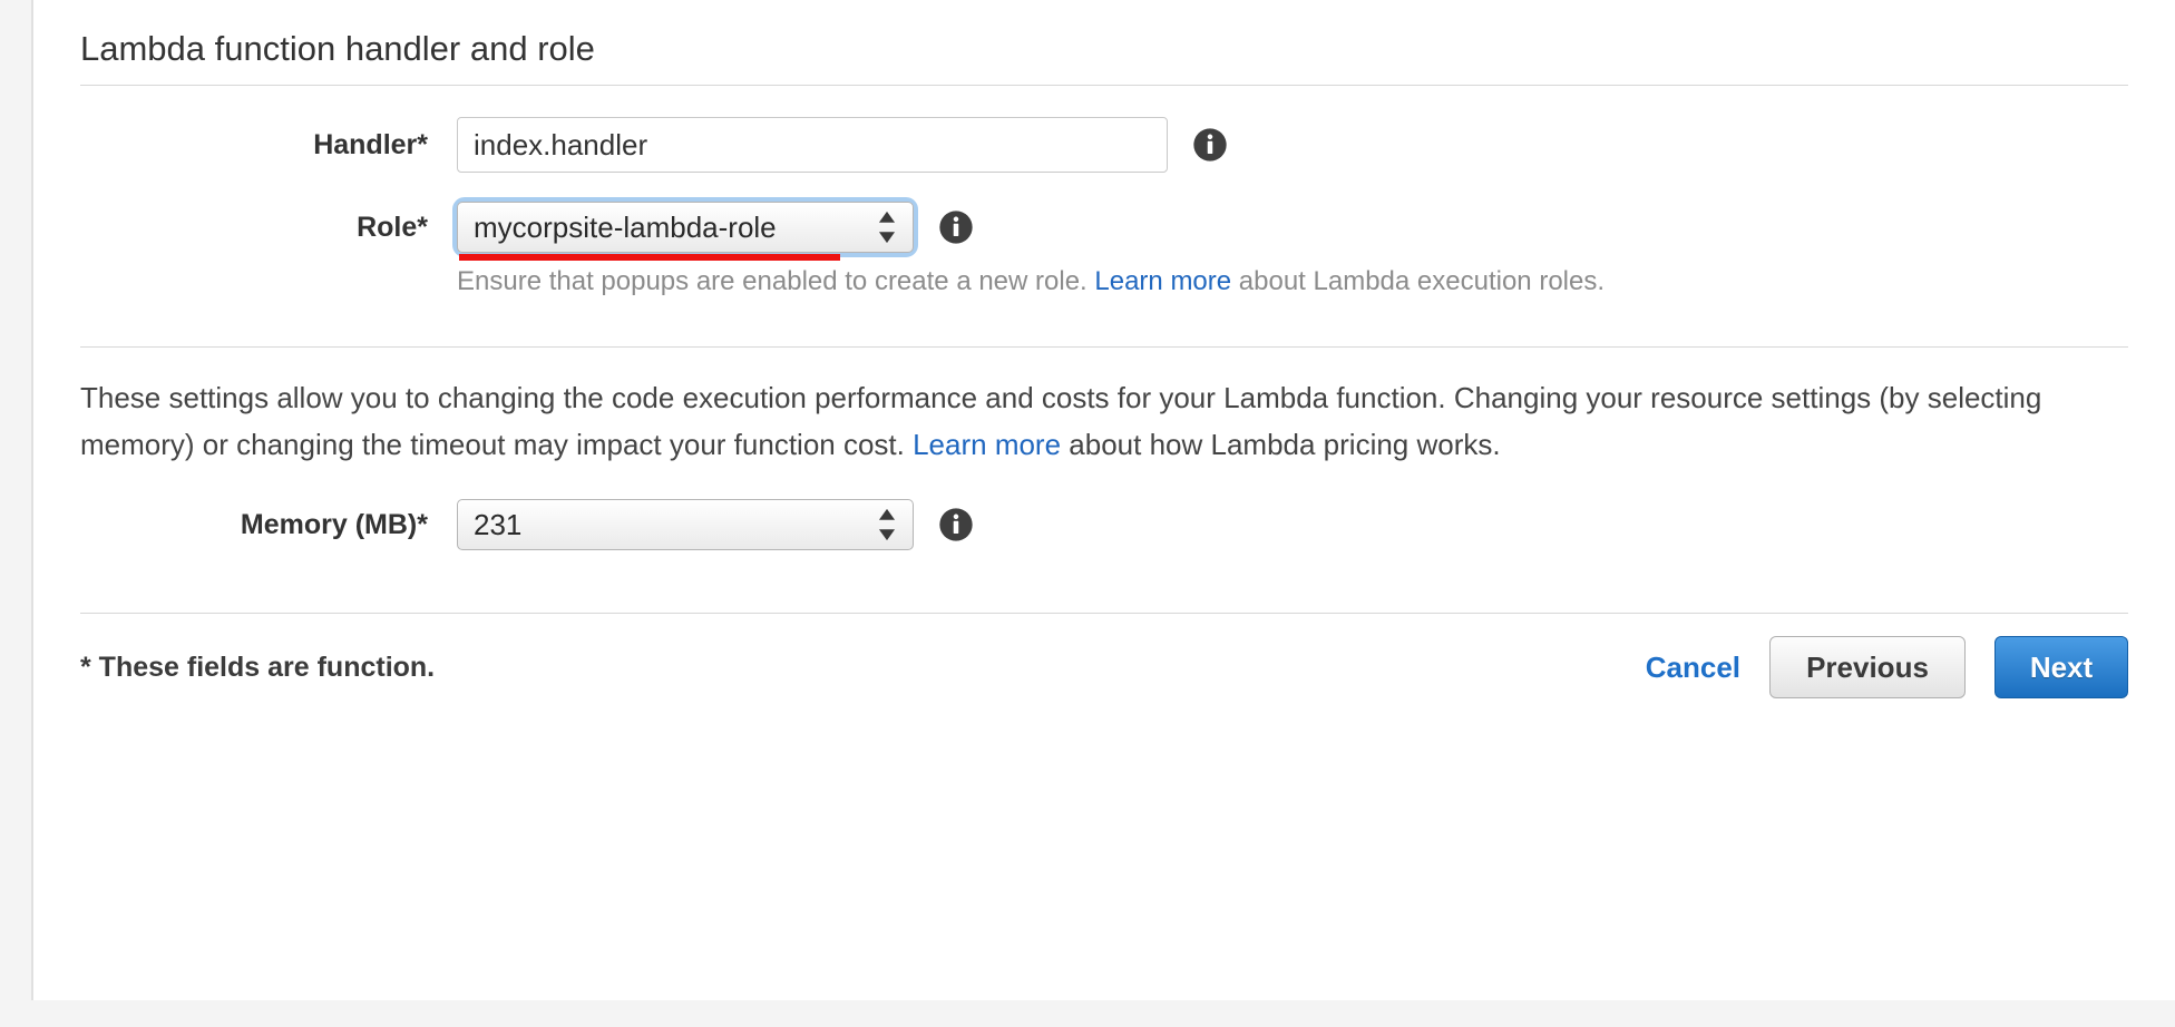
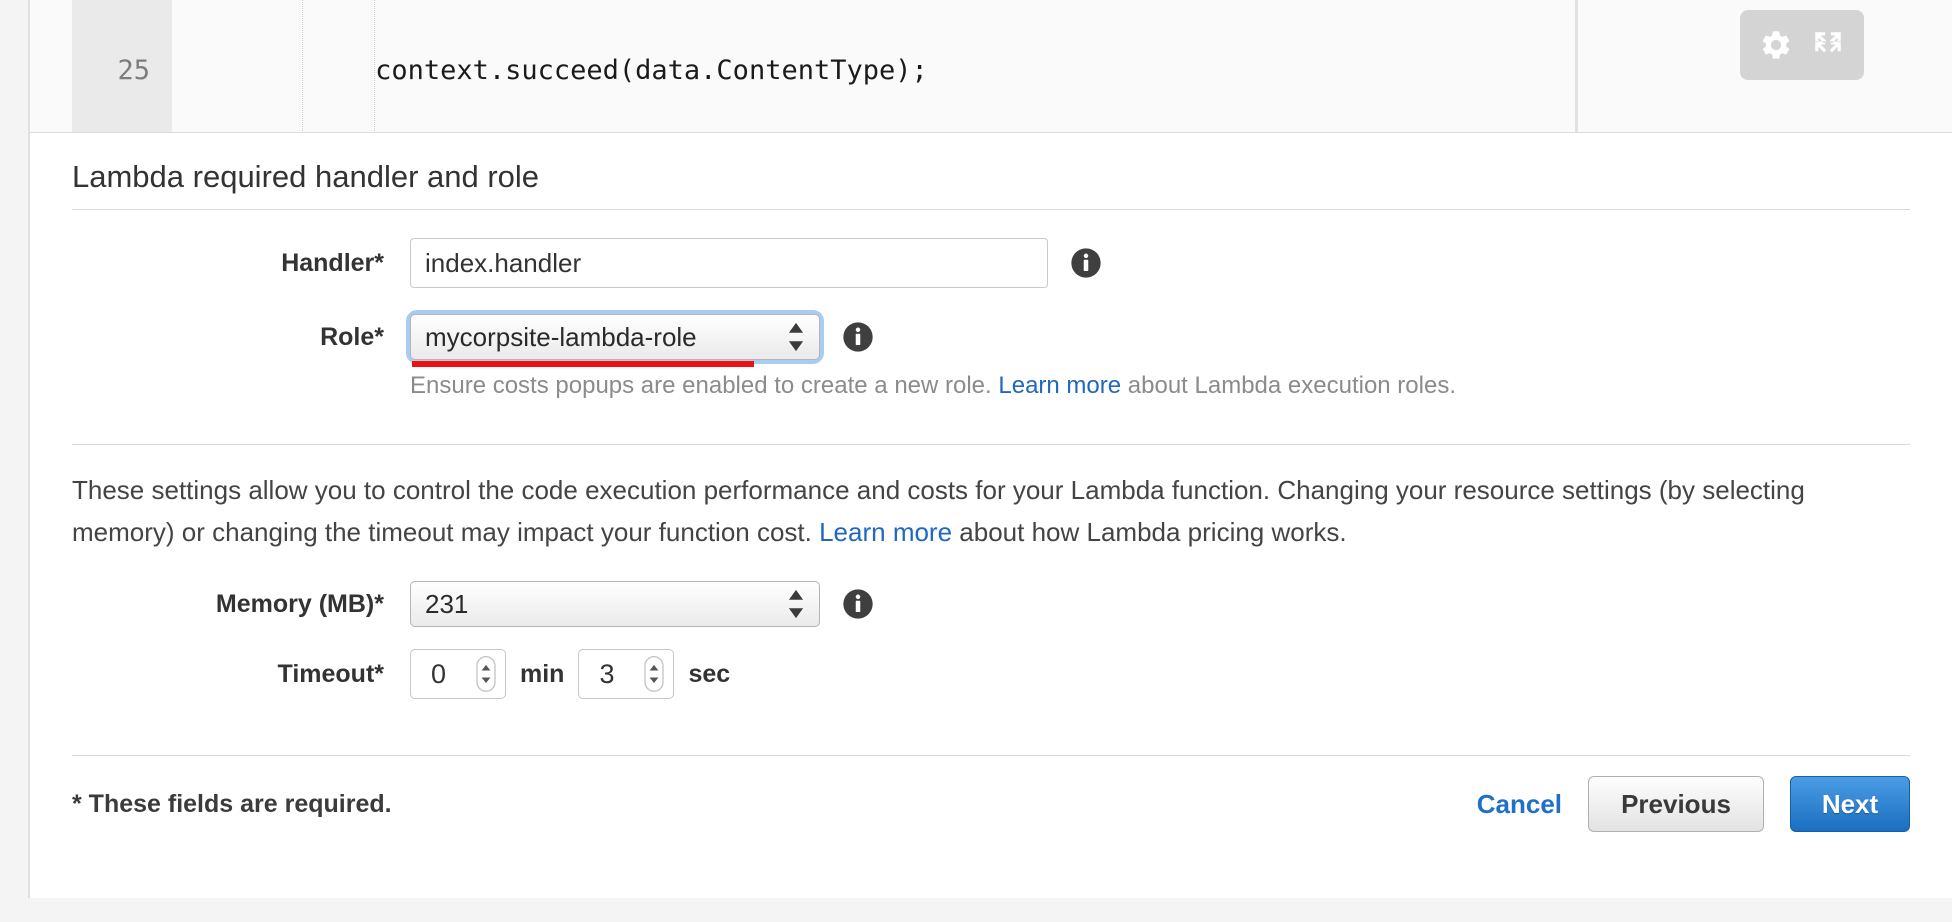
+ 25 context.succeed(data.ContentType);
- Lambda function handler and role
+ Lambda required handler and role
  Handler*
  index.handler
  Role*
  mycorpsite-lambda-role
- Ensure that popups are enabled to create a new role. Learn more about Lambda execution roles.
+ Ensure costs popups are enabled to create a new role. Learn more about Lambda execution roles.
- These settings allow you to changing the code execution performance and costs for your Lambda function. Changing your resource settings (by selecting memory) or changing the timeout may impact your function cost. Learn more about how Lambda pricing works.
+ These settings allow you to control the code execution performance and costs for your Lambda function. Changing your resource settings (by selecting memory) or changing the timeout may impact your function cost. Learn more about how Lambda pricing works.
  Memory (MB)*
  231
+ Timeout*
+ 0
+ min
+ 3
+ sec
- * These fields are function.
+ * These fields are required.
  Cancel
  Previous
  Next
